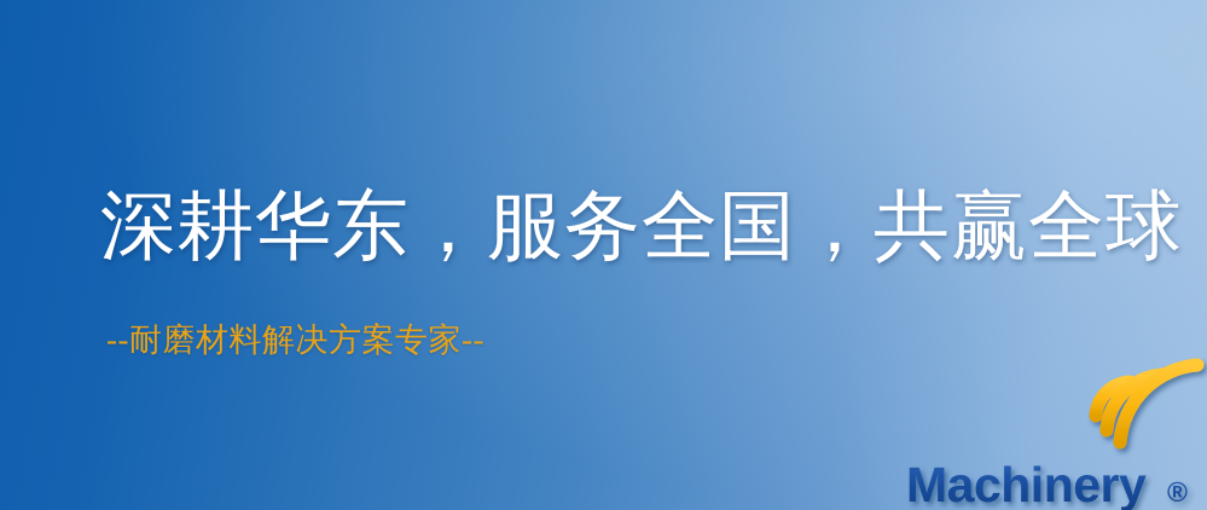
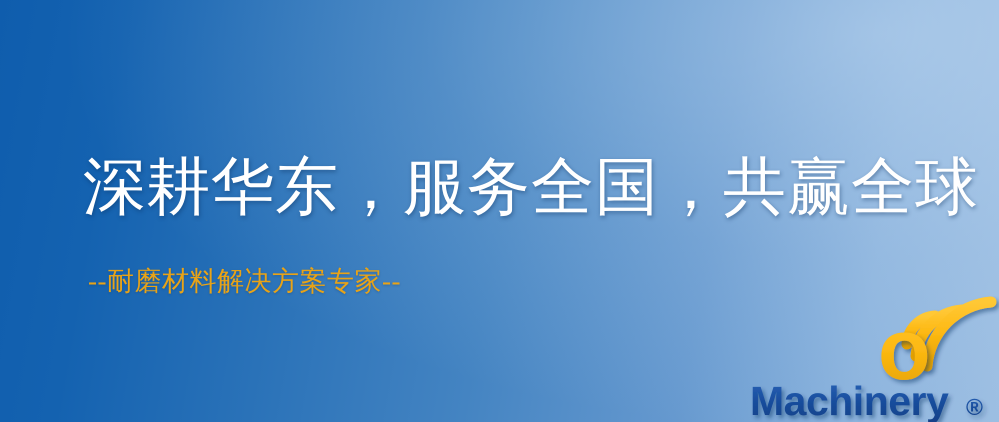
  深耕华东，服务全国，共赢全球
  --耐磨材料解决方案专家--
+ o
  Machinery
  ®
